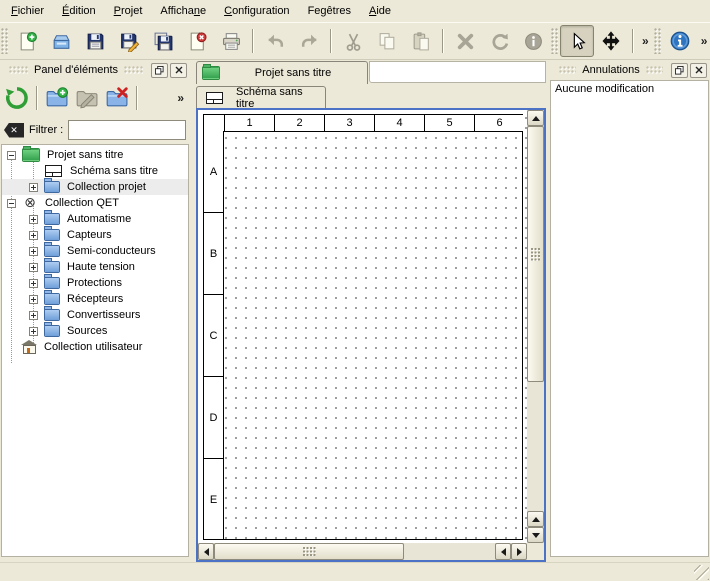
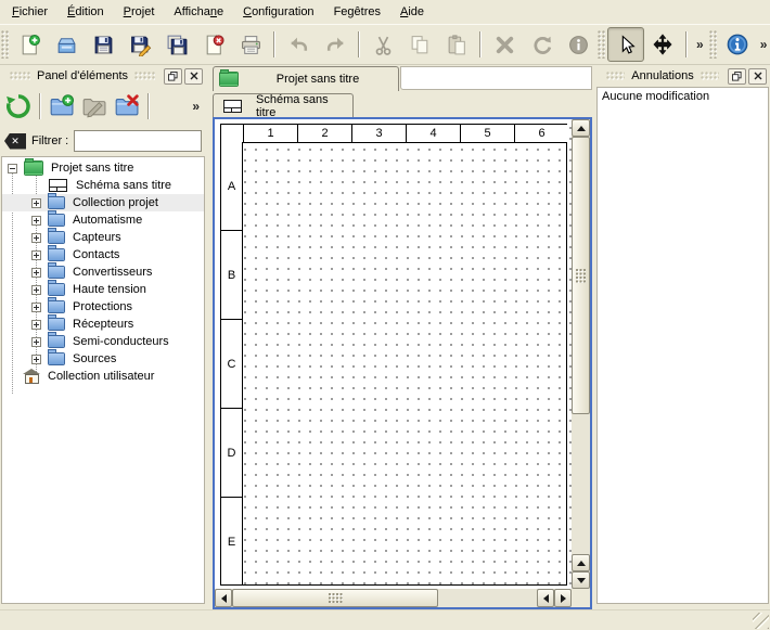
  Fichier
  Édition
  Projet
  Affichane
  Configuration
  Fegêtres
  Aide
  »
  »
  Panel d'éléments
  »
  ✕
  Filtrer :
  Projet sans titre
  Schéma sans titre
  Collection projet
- Collection QET
  Automatisme
  Capteurs
+ Contacts
- Semi-conducteurs
+ Convertisseurs
  Haute tension
  Protections
  Récepteurs
- Convertisseurs
+ Semi-conducteurs
  Sources
  Collection utilisateur
  Projet sans titre
  Schéma sans titre
  1
  2
  3
  4
  5
  6
  A
  B
  C
  D
  E
  Annulations
  Aucune modification
